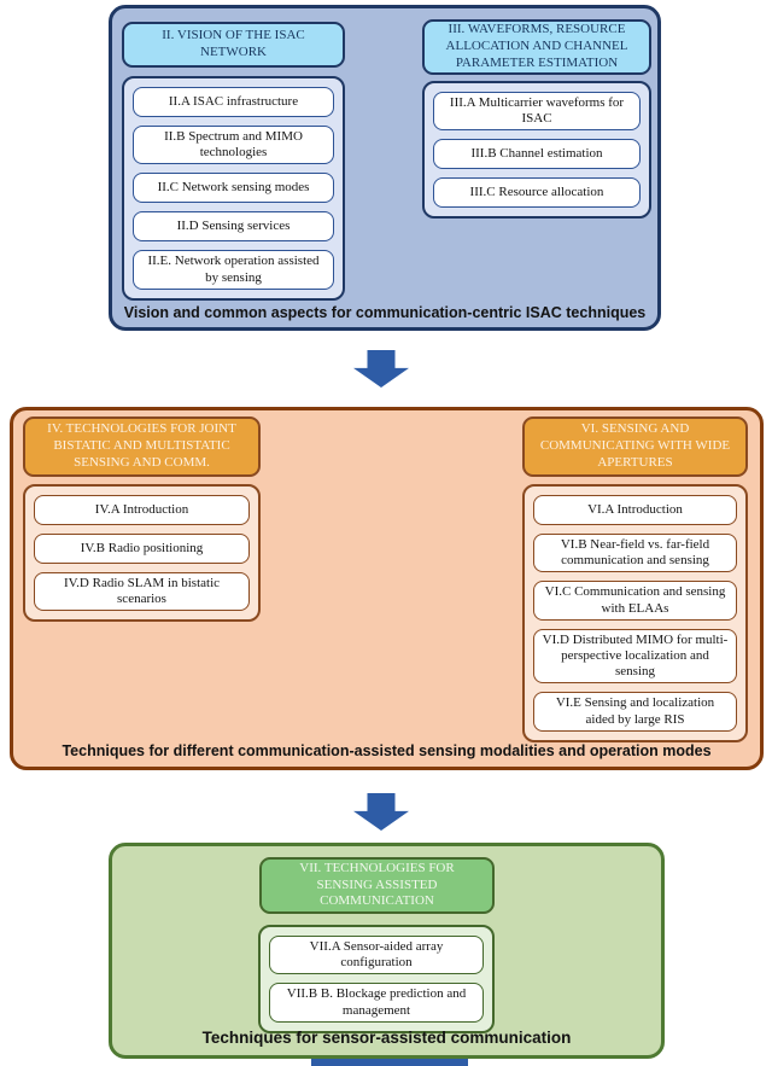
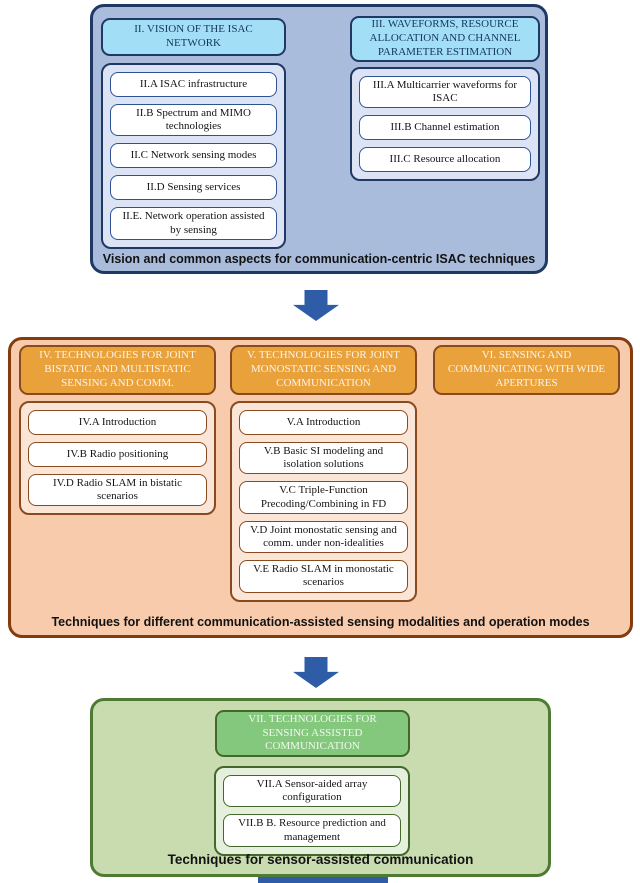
  II. VISION OF THE ISAC NETWORK
  II.A ISAC infrastructure
  II.B Spectrum and MIMO technologies
  II.C Network sensing modes
  II.D Sensing services
  II.E. Network operation assisted by sensing
  III. WAVEFORMS, RESOURCE ALLOCATION AND CHANNEL PARAMETER ESTIMATION
  III.A Multicarrier waveforms for ISAC
  III.B Channel estimation
  III.C Resource allocation
  Vision and common aspects for communication-centric ISAC techniques
  IV. TECHNOLOGIES FOR JOINT BISTATIC AND MULTISTATIC SENSING AND COMM.
  IV.A Introduction
  IV.B Radio positioning
  IV.D Radio SLAM in bistatic scenarios
+ V. TECHNOLOGIES FOR JOINT MONOSTATIC SENSING AND COMMUNICATION
+ V.A Introduction
+ V.B Basic SI modeling and isolation solutions
+ V.C Triple-Function Precoding/Combining in FD
+ V.D Joint monostatic sensing and comm. under non-idealities
+ V.E Radio SLAM in monostatic scenarios
  VI. SENSING AND COMMUNICATING WITH WIDE APERTURES
- VI.A Introduction
- VI.B Near-field vs. far-field communication and sensing
- VI.C Communication and sensing with ELAAs
- VI.D Distributed MIMO for multi-perspective localization and sensing
- VI.E Sensing and localization aided by large RIS
  Techniques for different communication-assisted sensing modalities and operation modes
  VII. TECHNOLOGIES FOR SENSING ASSISTED COMMUNICATION
  VII.A Sensor-aided array configuration
- VII.B B. Blockage prediction and management
+ VII.B B. Resource prediction and management
  Techniques for sensor-assisted communication
